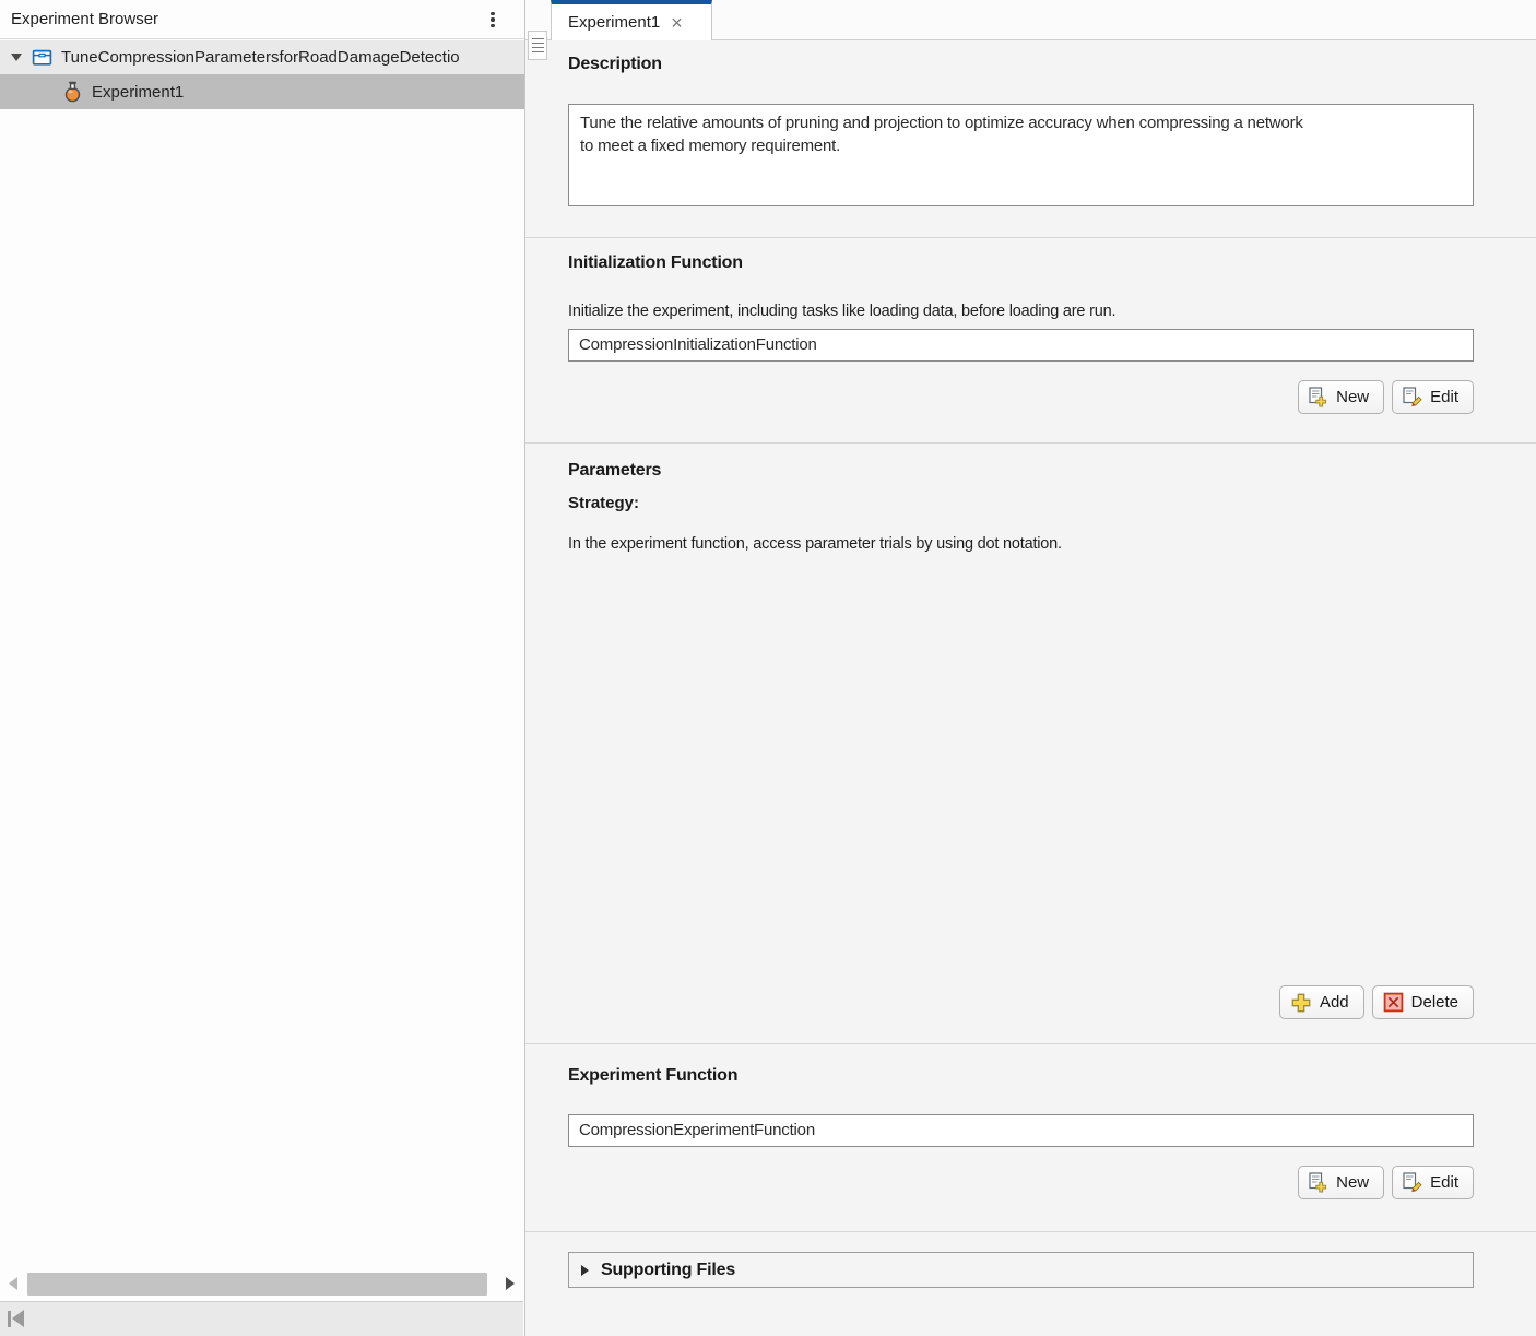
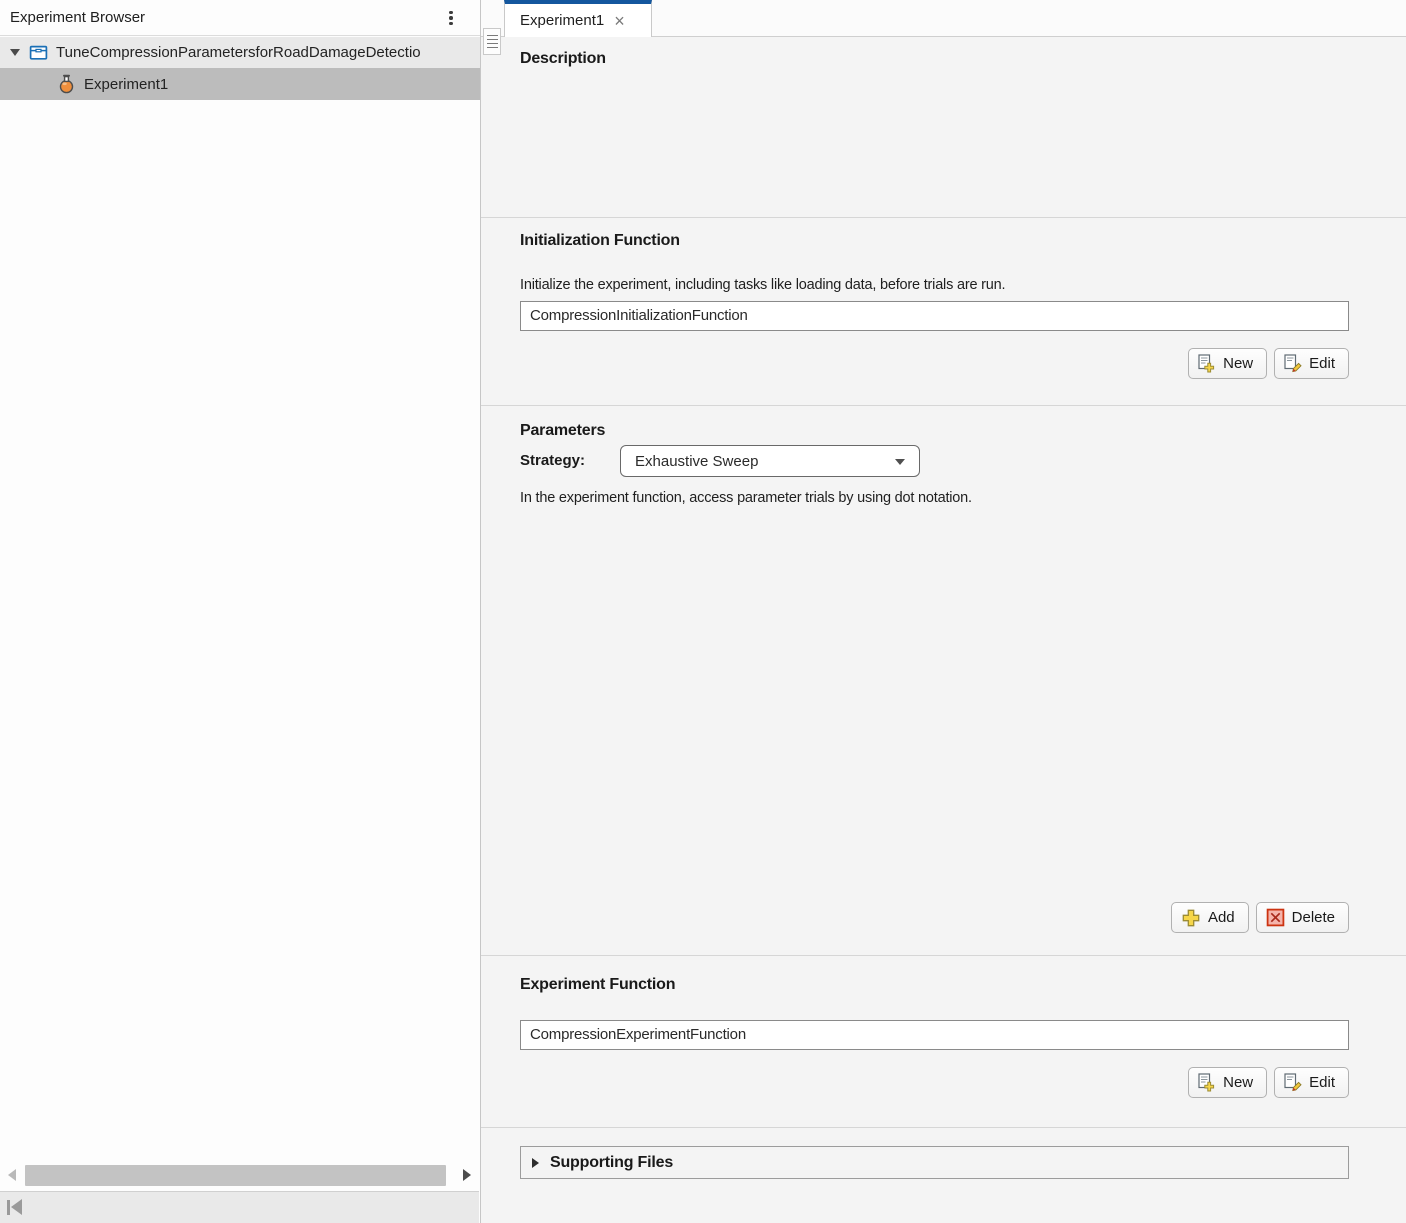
  Experiment Browser
  TuneCompressionParametersforRoadDamageDetectio
  Experiment1
  Experiment1
  ×
  Description
- Tune the relative amounts of pruning and projection to optimize accuracy when compressing a network
- to meet a fixed memory requirement.
  Initialization Function
- Initialize the experiment, including tasks like loading data, before loading are run.
+ Initialize the experiment, including tasks like loading data, before trials are run.
  CompressionInitializationFunction
  New
  Edit
  Parameters
  Strategy:
+ Exhaustive Sweep
  In the experiment function, access parameter trials by using dot notation.
  Add
  Delete
  Experiment Function
  CompressionExperimentFunction
  New
  Edit
  Supporting Files
